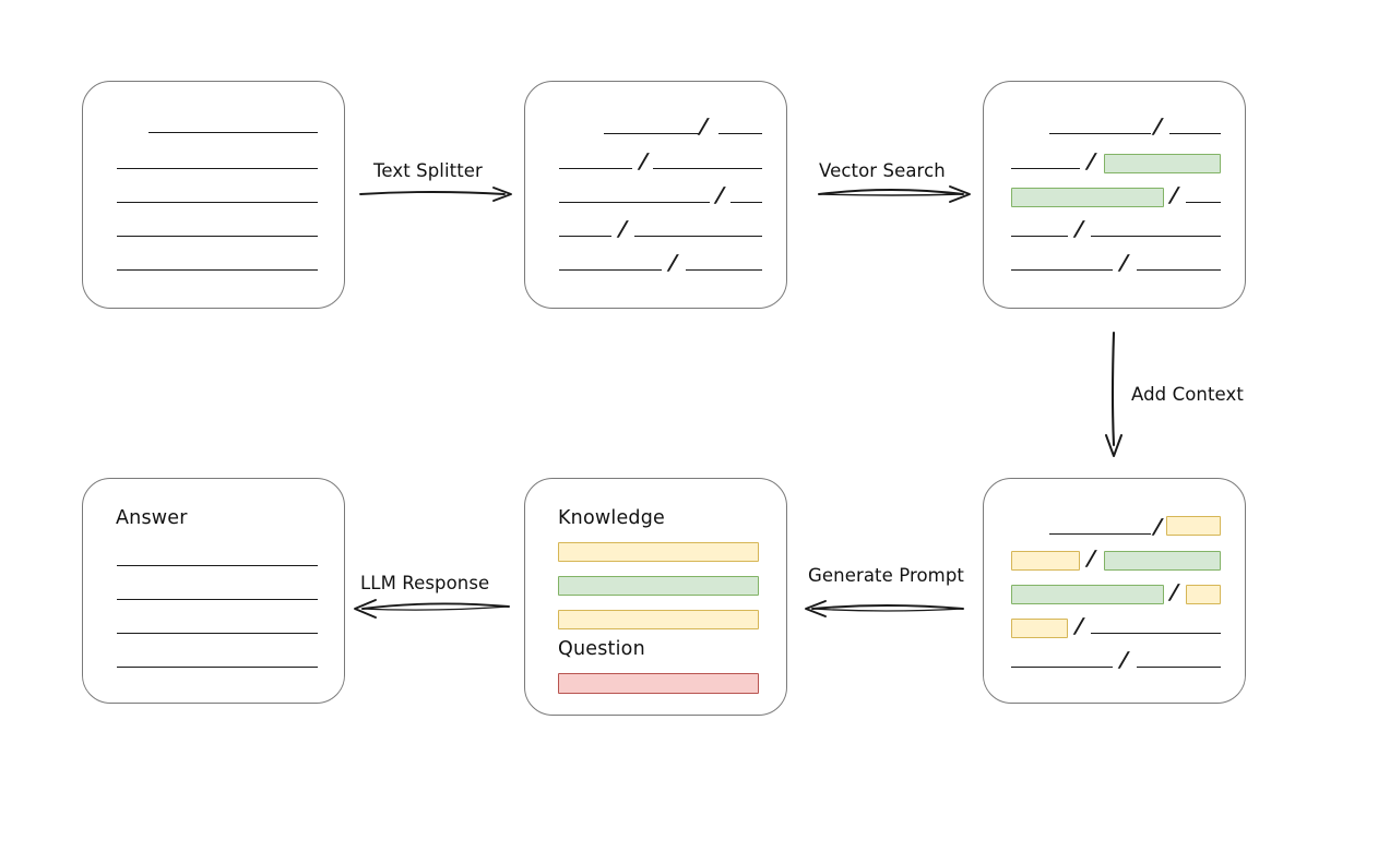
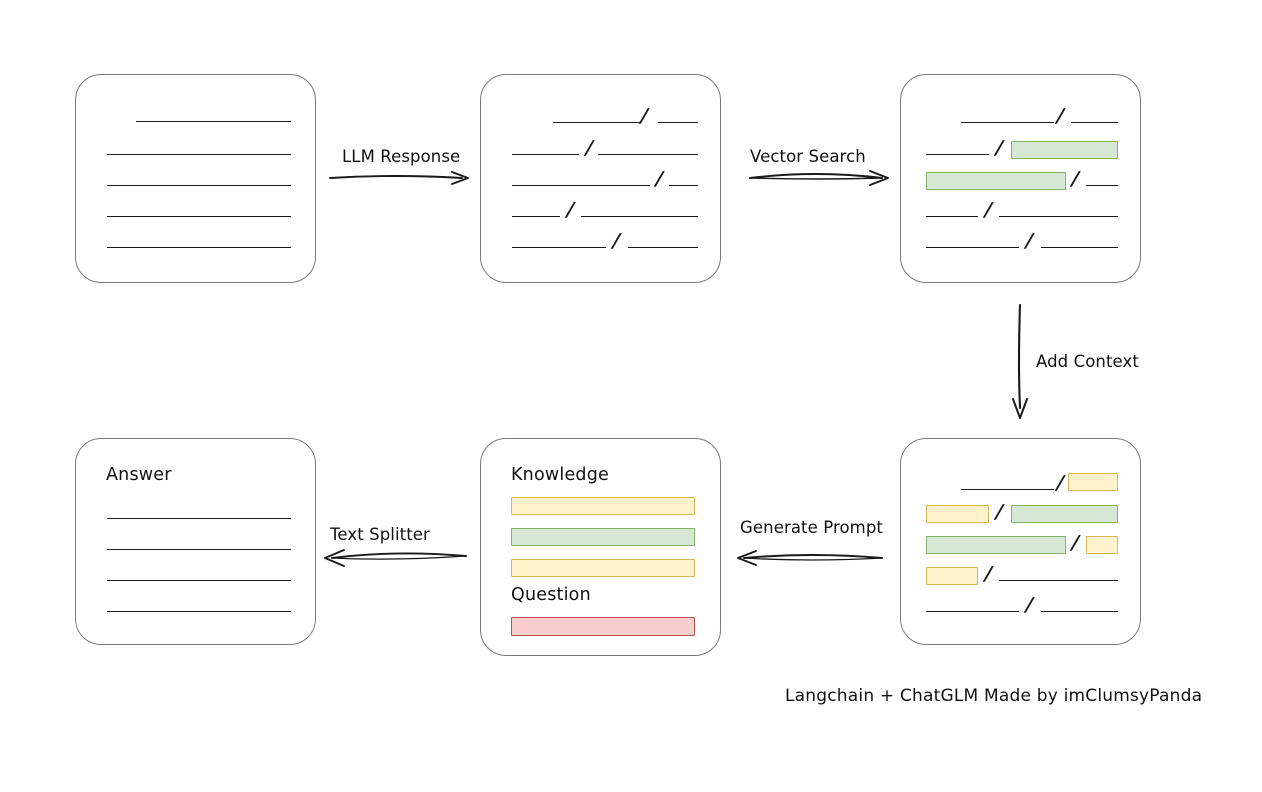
  Knowledge
  Question
  Answer
- Text Splitter
+ LLM Response
  Vector Search
  Add Context
  Generate Prompt
- LLM Response
+ Text Splitter
+ Langchain + ChatGLM Made by imClumsyPanda
